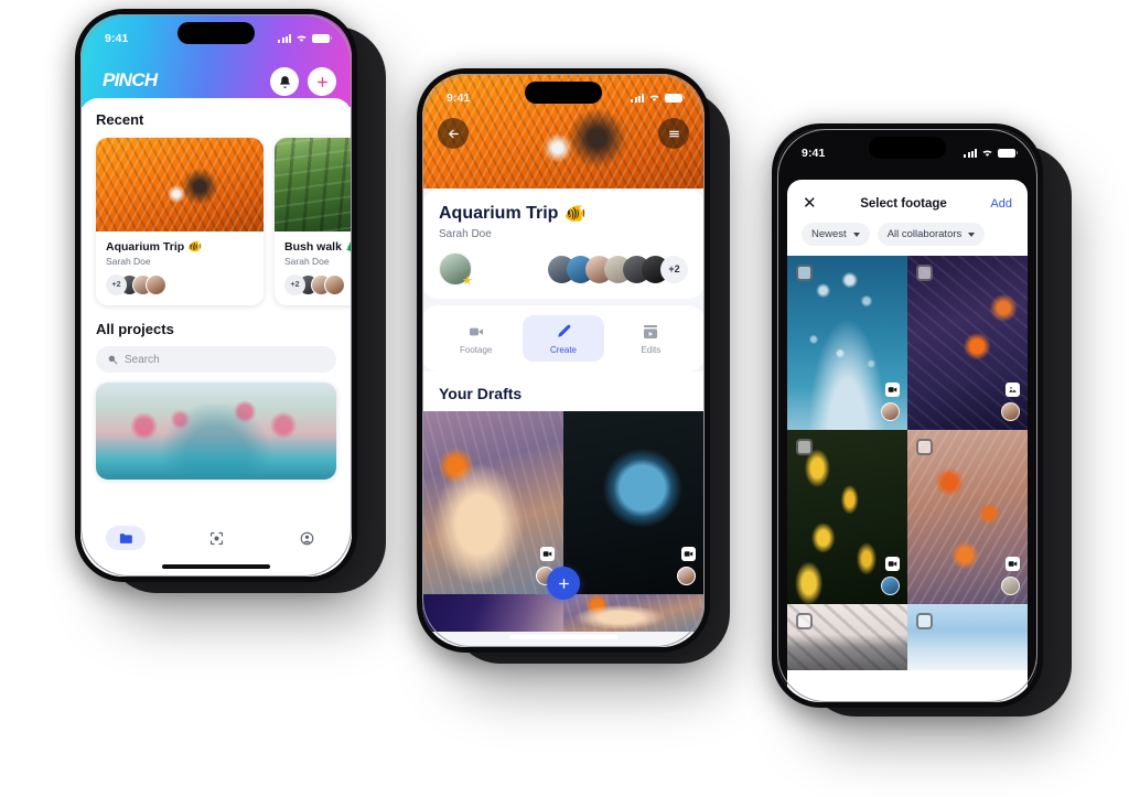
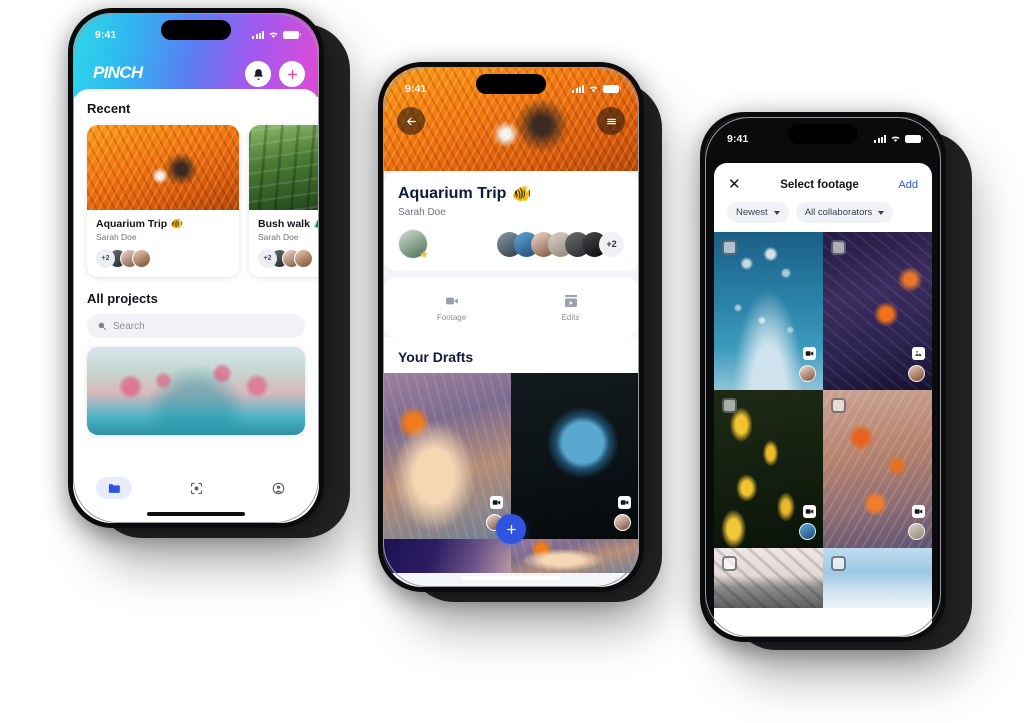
  9:41
  PINCH
  Recent
  Aquarium Trip
  🐠
  Sarah Doe
  Bush walk
  Sarah Doe
  All projects
  Search
  9:41
  Aquarium Trip
  🐠
  Sarah Doe
  ★
  +2
  Footage
- Create
  Edits
  Your Drafts
  9:41
  ✕
  Select footage
  Add
  Newest
  All collaborators
